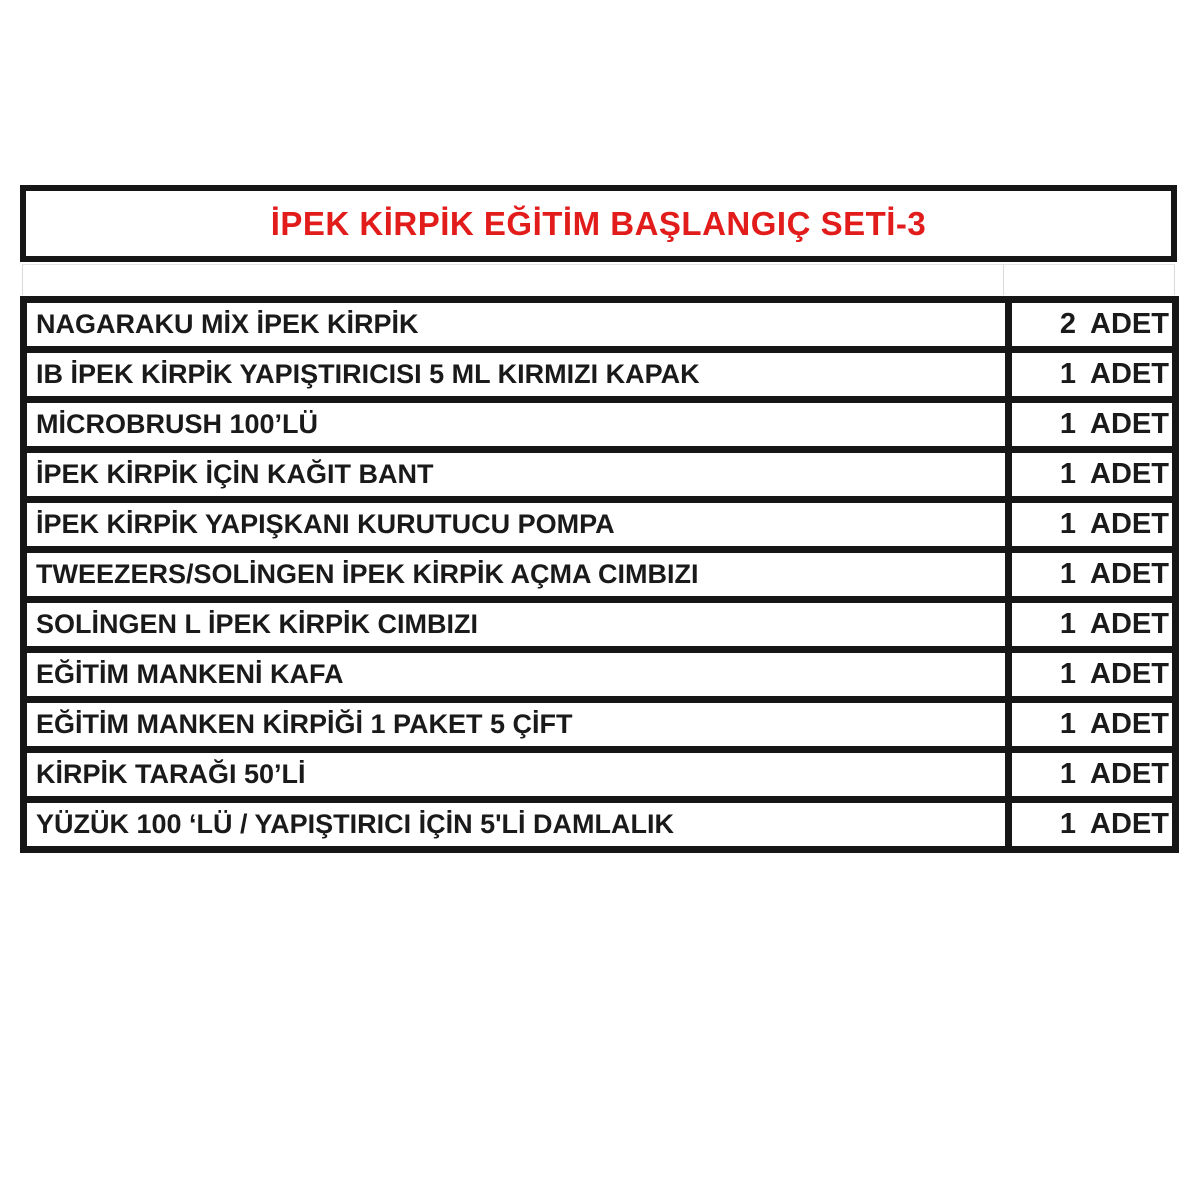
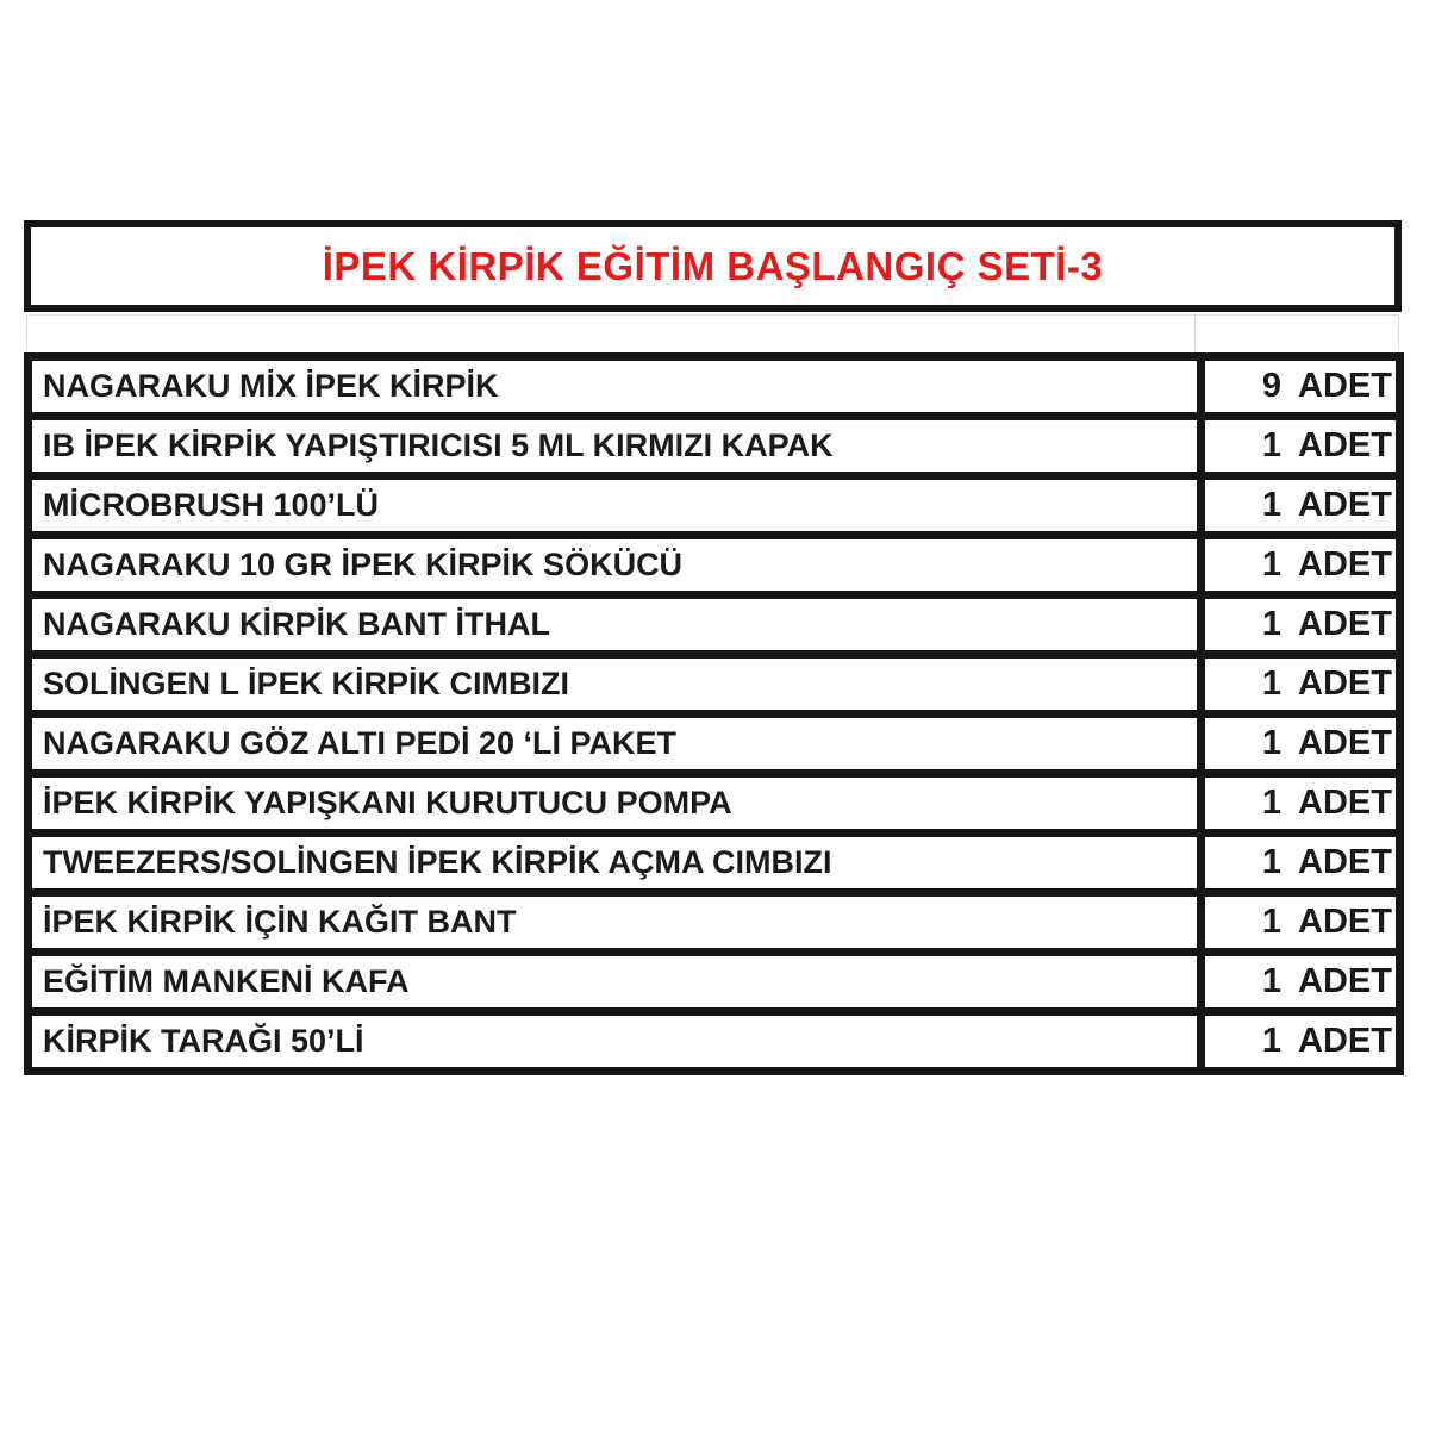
  İPEK KİRPİK EĞİTİM BAŞLANGIÇ SETİ-3
- NAGARAKU MİX İPEK KİRPİK	2 ADET
+ NAGARAKU MİX İPEK KİRPİK	9 ADET
  IB İPEK KİRPİK YAPIŞTIRICISI 5 ML KIRMIZI KAPAK	1 ADET
  MİCROBRUSH 100’LÜ	1 ADET
+ NAGARAKU 10 GR İPEK KİRPİK SÖKÜCÜ	1 ADET
+ NAGARAKU KİRPİK BANT İTHAL	1 ADET
- İPEK KİRPİK İÇİN KAĞIT BANT	1 ADET
+ SOLİNGEN L İPEK KİRPİK CIMBIZI	1 ADET
+ NAGARAKU GÖZ ALTI PEDİ 20 ‘Lİ PAKET	1 ADET
  İPEK KİRPİK YAPIŞKANI KURUTUCU POMPA	1 ADET
  TWEEZERS/SOLİNGEN İPEK KİRPİK AÇMA CIMBIZI	1 ADET
- SOLİNGEN L İPEK KİRPİK CIMBIZI	1 ADET
+ İPEK KİRPİK İÇİN KAĞIT BANT	1 ADET
  EĞİTİM MANKENİ KAFA	1 ADET
- EĞİTİM MANKEN KİRPİĞİ 1 PAKET 5 ÇİFT	1 ADET
  KİRPİK TARAĞI 50’Lİ	1 ADET
- YÜZÜK 100 ‘LÜ / YAPIŞTIRICI İÇİN 5'Lİ DAMLALIK	1 ADET
